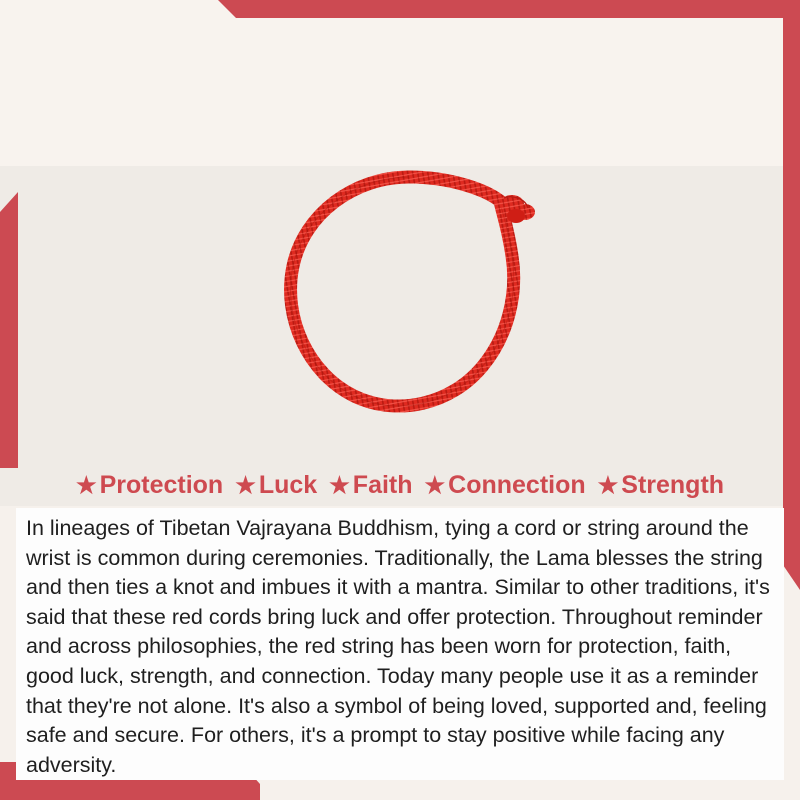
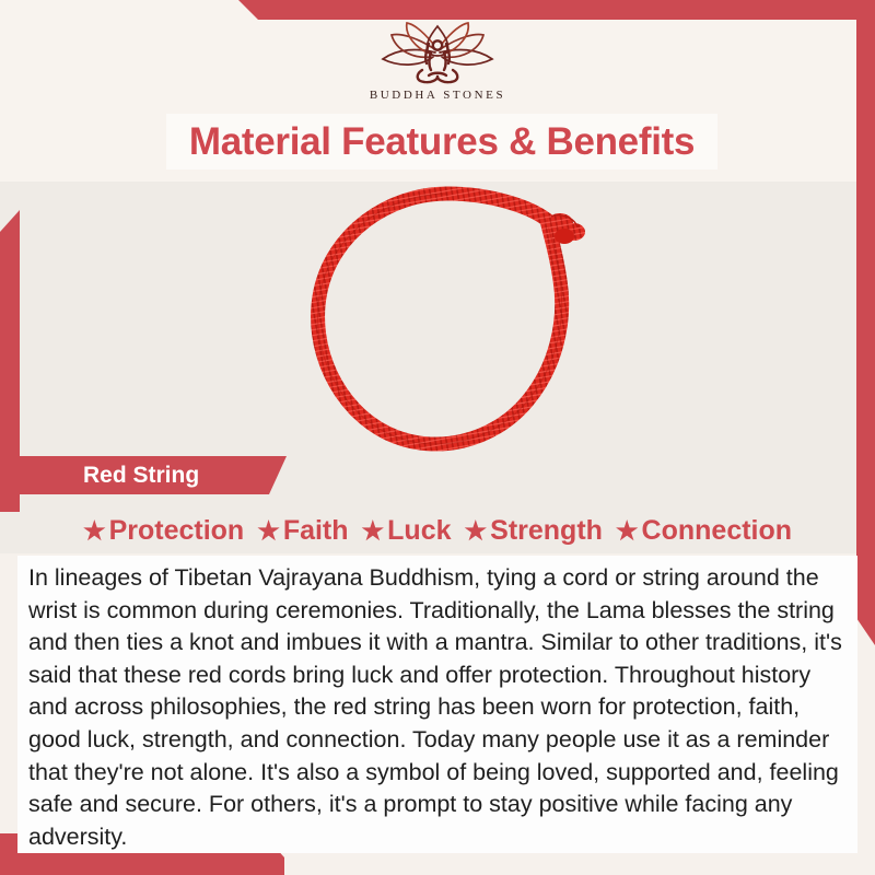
+ BUDDHA STONES
+ Material Features & Benefits
+ Red String
  ★
  Protection
  ★
- Luck
+ Faith
  ★
- Faith
+ Luck
  ★
- Connection
+ Strength
  ★
- Strength
+ Connection
- In lineages of Tibetan Vajrayana Buddhism, tying a cord or string around the wrist is common during ceremonies. Traditionally, the Lama blesses the string and then ties a knot and imbues it with a mantra. Similar to other traditions, it's said that these red cords bring luck and offer protection. Throughout reminder and across philosophies, the red string has been worn for protection, faith, good luck, strength, and connection. Today many people use it as a reminder that they're not alone. It's also a symbol of being loved, supported and, feeling safe and secure. For others, it's a prompt to stay positive while facing any adversity.
+ In lineages of Tibetan Vajrayana Buddhism, tying a cord or string around the wrist is common during ceremonies. Traditionally, the Lama blesses the string and then ties a knot and imbues it with a mantra. Similar to other traditions, it's said that these red cords bring luck and offer protection. Throughout history and across philosophies, the red string has been worn for protection, faith, good luck, strength, and connection. Today many people use it as a reminder that they're not alone. It's also a symbol of being loved, supported and, feeling safe and secure. For others, it's a prompt to stay positive while facing any adversity.
